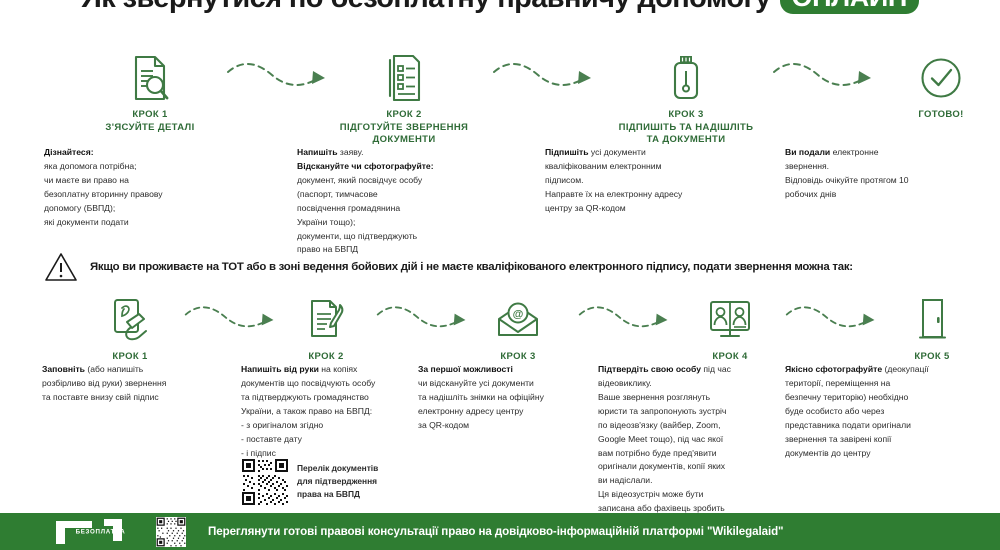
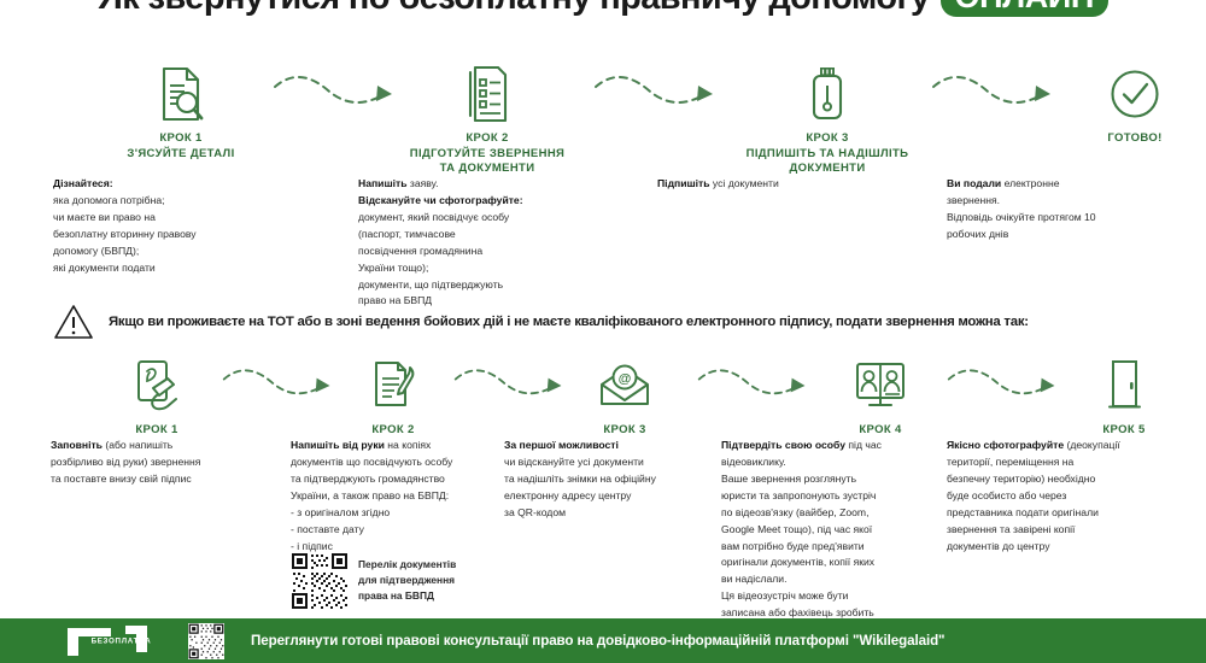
  КРОК 1
  З'ЯСУЙТЕ ДЕТАЛІ
  КРОК 2
  ПІДГОТУЙТЕ ЗВЕРНЕННЯ
- ДОКУМЕНТИ
+ ТА ДОКУМЕНТИ
  КРОК 3
  ПІДПИШІТЬ ТА НАДІШЛІТЬ
- ТА ДОКУМЕНТИ
+ ДОКУМЕНТИ
  ГОТОВО!
  Дізнайтеся:
  яка допомога потрібна;
  чи маєте ви право на
  безоплатну вторинну правову
  допомогу (БВПД);
  які документи подати
  Напишіть заяву.
  Відскануйте чи сфотографуйте:
  документ, який посвідчує особу
  (паспорт, тимчасове
  посвідчення громадянина
  України тощо);
  документи, що підтверджують
  право на БВПД
  Підпишіть усі документи
- кваліфікованим електронним
- підписом.
- Направте їх на електронну адресу
- центру за QR-кодом
  Ви подали електронне
  звернення.
  Відповідь очікуйте протягом 10
  робочих днів
  Якщо ви проживаєте на ТОТ або в зоні ведення бойових дій і не маєте кваліфікованого електронного підпису, подати звернення можна так:
  КРОК 1
  КРОК 2
  @
  КРОК 3
  КРОК 4
  КРОК 5
  Заповніть (або напишіть
  розбірливо від руки) звернення
  та поставте внизу свій підпис
  Напишіть від руки на копіях
  документів що посвідчують особу
  та підтверджують громадянство
  України, а також право на БВПД:
  - з оригіналом згідно
  - поставте дату
  - і підпис
  За першої можливості
  чи відскануйте усі документи
  та надішліть знімки на офіційну
  електронну адресу центру
  за QR-кодом
  Підтвердіть свою особу під час
  відеовиклику.
  Ваше звернення розглянуть
  юристи та запропонують зустріч
  по відеозв'язку (вайбер, Zoom,
  Google Meet тощо), під час якої
  вам потрібно буде пред'явити
  оригінали документів, копії яких
  ви надіслали.
  Ця відеозустріч може бути
  записана або фахівець зробить
  Якісно сфотографуйте (деокупації
  території, переміщення на
  безпечну територію) необхідно
  буде особисто або через
  представника подати оригінали
  звернення та завірені копії
  документів до центру
  Перелік документів
  для підтвердження
  права на БВПД
  Переглянути готові правові консультації право на довідково-інформаційній платформі "Wikilegalaid"
